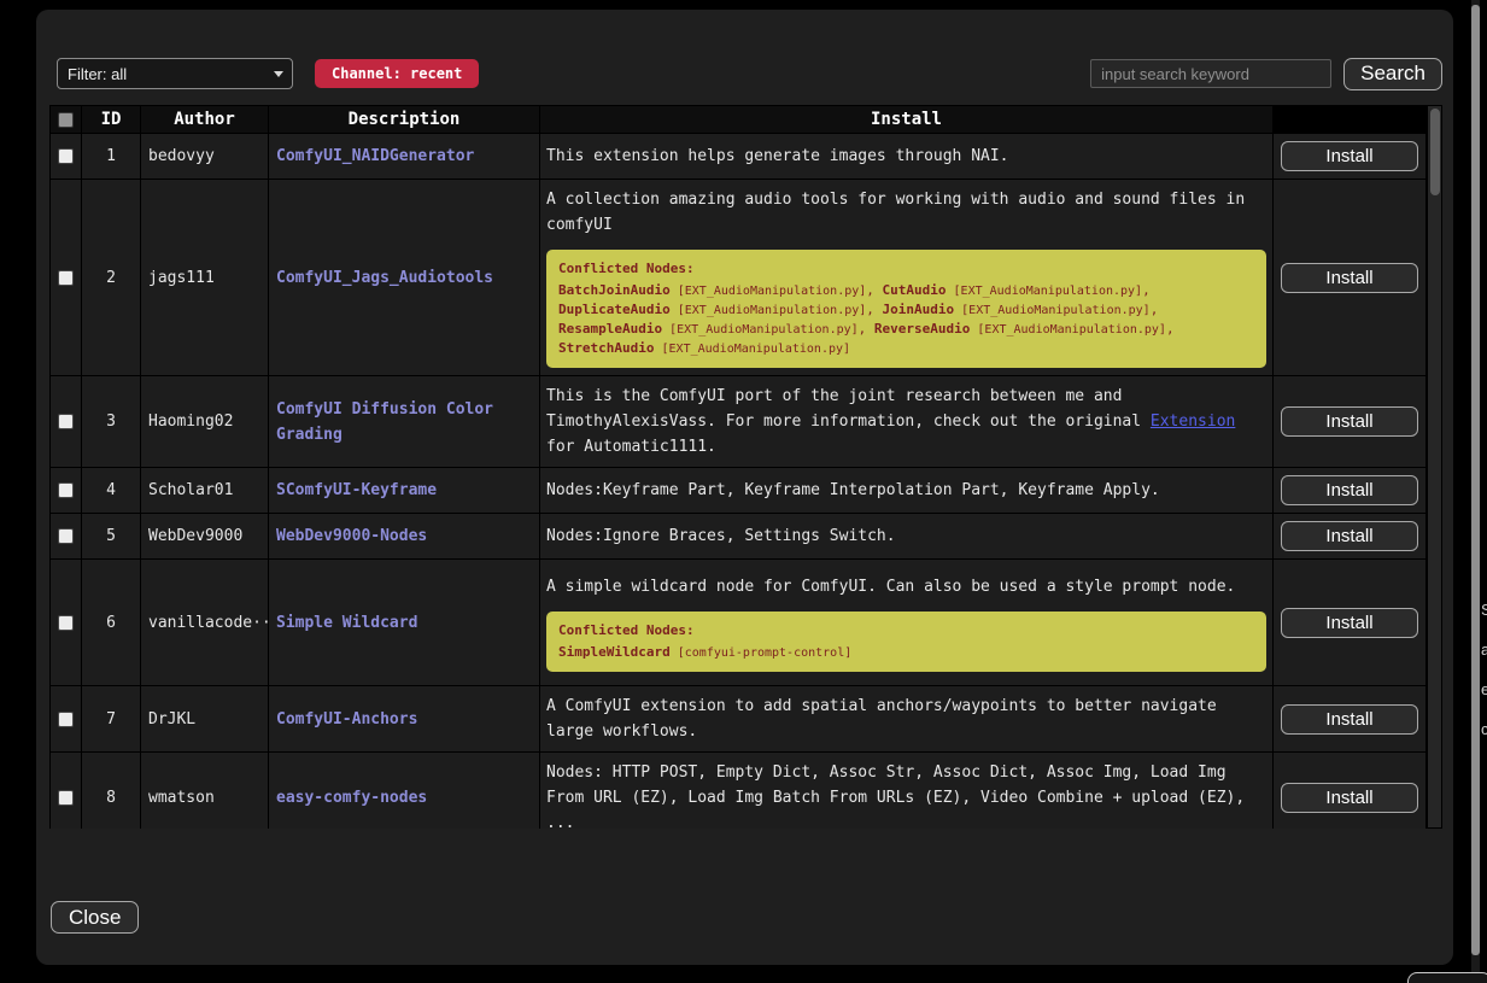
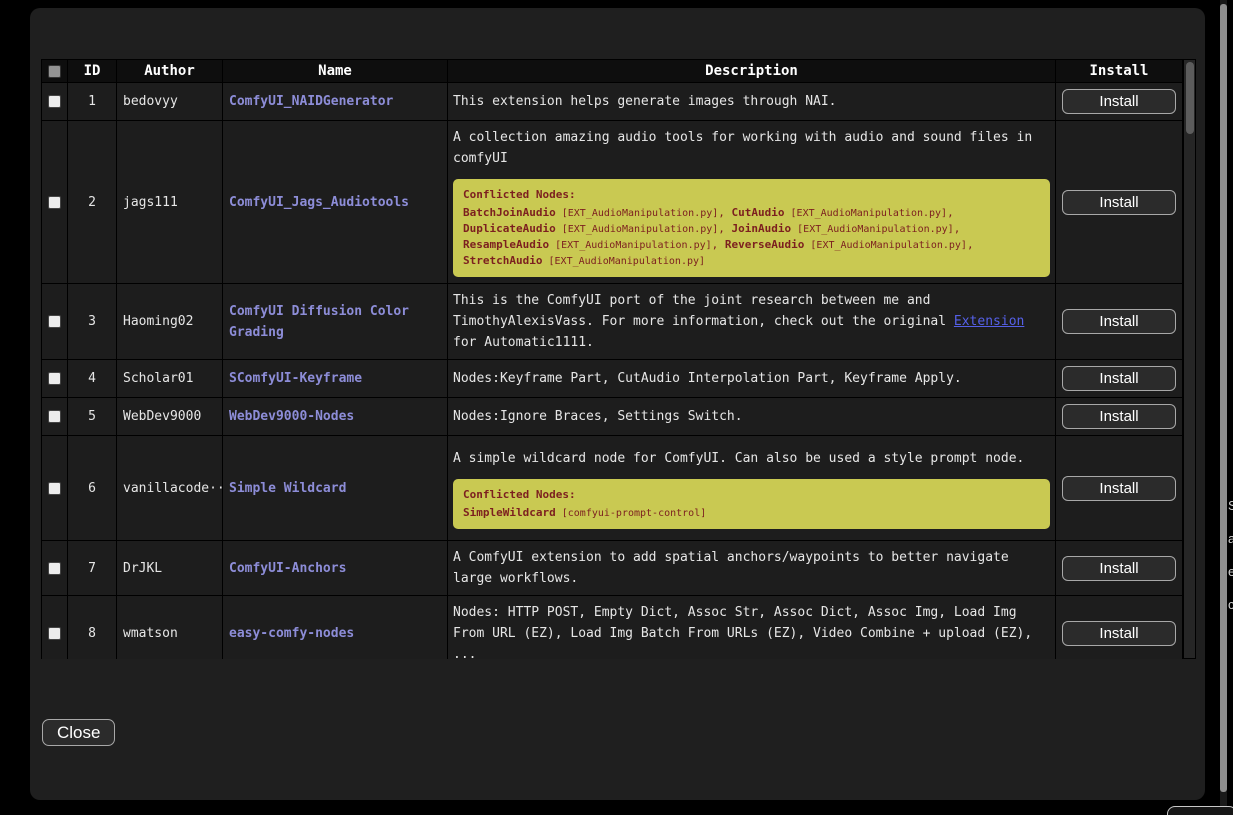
- Filter: all
- Channel: recent
- input search keyword
- Search
  ID
  Author
+ Name
  Description
  Install
  1
  bedovyy
  ComfyUI_NAIDGenerator
  This extension helps generate images through NAI.
  Install
  2
  jags111
  ComfyUI_Jags_Audiotools
  A collection amazing audio tools for working with audio and sound files in comfyUI
  Conflicted Nodes:
  BatchJoinAudio [EXT_AudioManipulation.py], CutAudio [EXT_AudioManipulation.py], DuplicateAudio [EXT_AudioManipulation.py], JoinAudio [EXT_AudioManipulation.py], ResampleAudio [EXT_AudioManipulation.py], ReverseAudio [EXT_AudioManipulation.py], StretchAudio [EXT_AudioManipulation.py]
  Install
  3
  Haoming02
  ComfyUI Diffusion Color Grading
  This is the ComfyUI port of the joint research between me and TimothyAlexisVass. For more information, check out the original Extension for Automatic1111.
  Install
  4
  Scholar01
  SComfyUI-Keyframe
- Nodes:Keyframe Part, Keyframe Interpolation Part, Keyframe Apply.
+ Nodes:Keyframe Part, CutAudio Interpolation Part, Keyframe Apply.
  Install
  5
  WebDev9000
  WebDev9000-Nodes
  Nodes:Ignore Braces, Settings Switch.
  Install
  6
  vanillacode··
  Simple Wildcard
  A simple wildcard node for ComfyUI. Can also be used a style prompt node.
  Conflicted Nodes:
  SimpleWildcard [comfyui-prompt-control]
  Install
  7
  DrJKL
  ComfyUI-Anchors
  A ComfyUI extension to add spatial anchors/waypoints to better navigate large workflows.
  Install
  8
  wmatson
  easy-comfy-nodes
  Nodes: HTTP POST, Empty Dict, Assoc Str, Assoc Dict, Assoc Img, Load Img From URL (EZ), Load Img Batch From URLs (EZ), Video Combine + upload (EZ), ...
  Install
  Close
  S
  a
  e
  c
